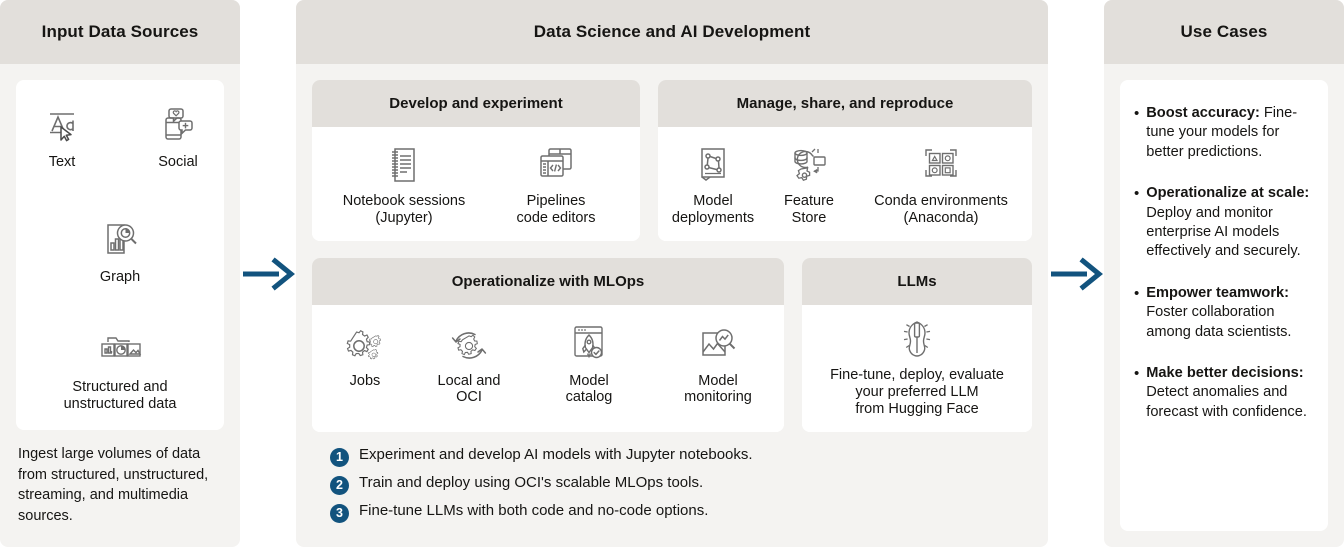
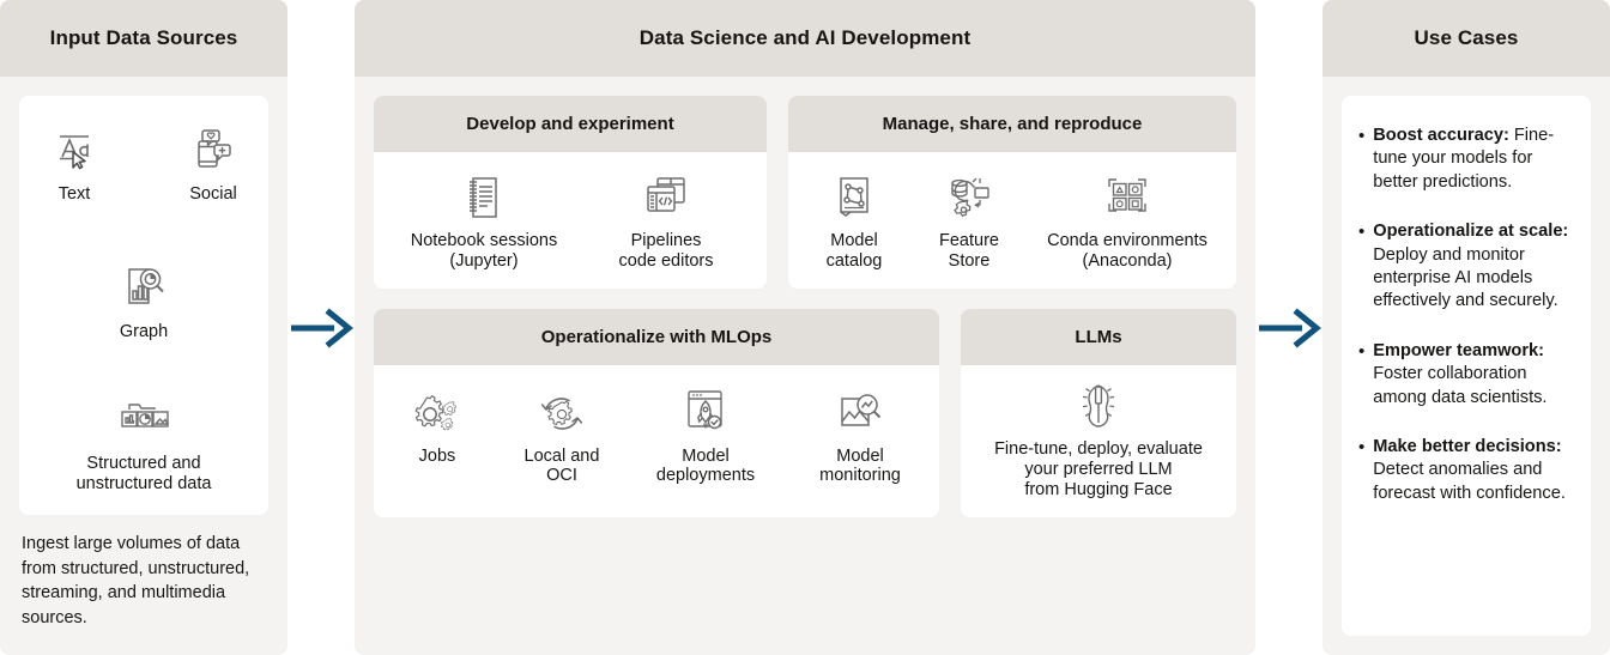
  Input Data Sources
  Text
  Social
  Graph
  Structured and
  unstructured data
  Ingest large volumes of data from structured, unstructured, streaming, and multimedia sources.
  Data Science and AI Development
  Develop and experiment
  Notebook sessions
  (Jupyter)
  Pipelines
  code editors
  Manage, share, and reproduce
  Model
- deployments
+ catalog
  Feature
  Store
  Conda environments
  (Anaconda)
  Operationalize with MLOps
  Jobs
  Local and OCI
  Model
- catalog
+ deployments
  Model
  monitoring
  LLMs
  Fine-tune, deploy, evaluate
  your preferred LLM
  from Hugging Face
- 1
- Experiment and develop AI models with Jupyter notebooks.
- 2
- Train and deploy using OCI's scalable MLOps tools.
- 3
- Fine-tune LLMs with both code and no-code options.
  Use Cases
  •
  Boost accuracy: Fine-tune your models for better predictions.
  •
  Operationalize at scale: Deploy and monitor enterprise AI models effectively and securely.
  •
  Empower teamwork: Foster collaboration among data scientists.
  •
  Make better decisions: Detect anomalies and forecast with confidence.
